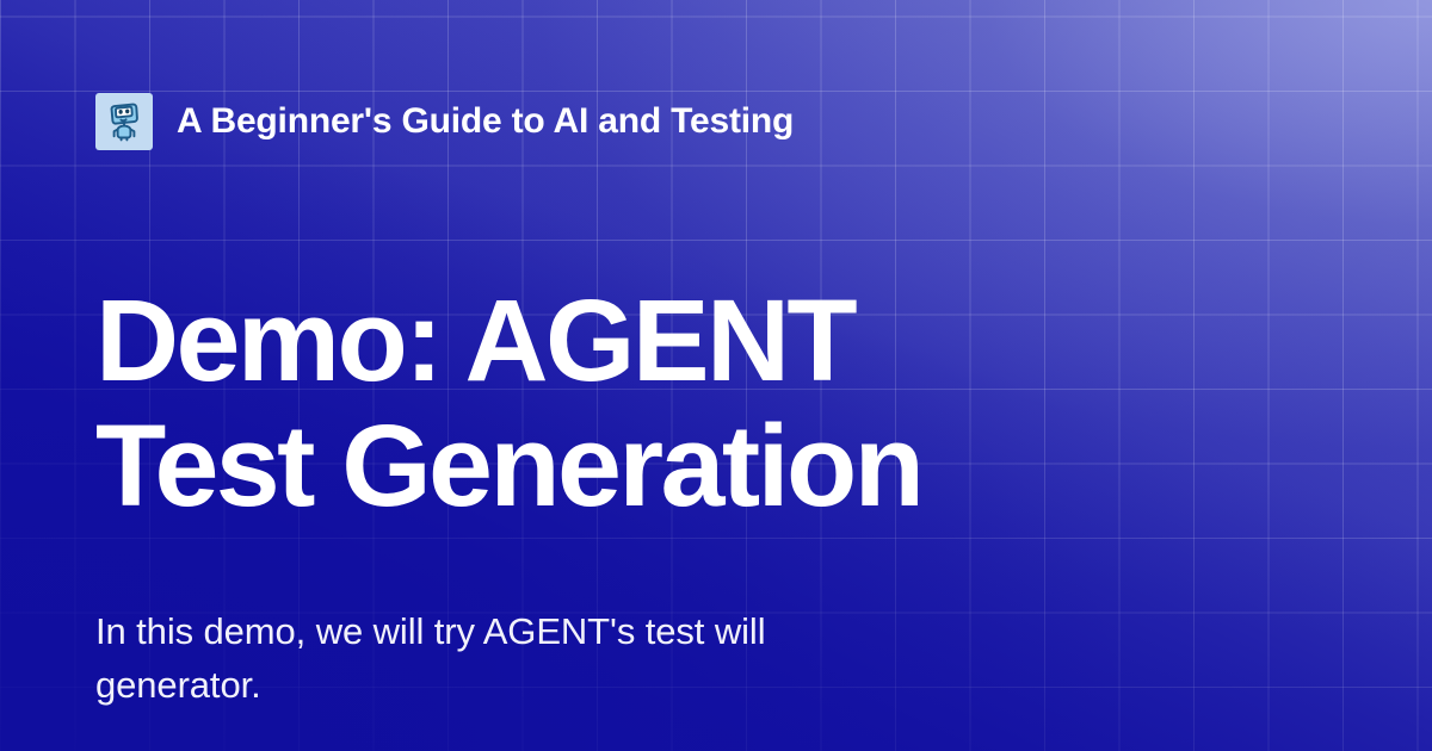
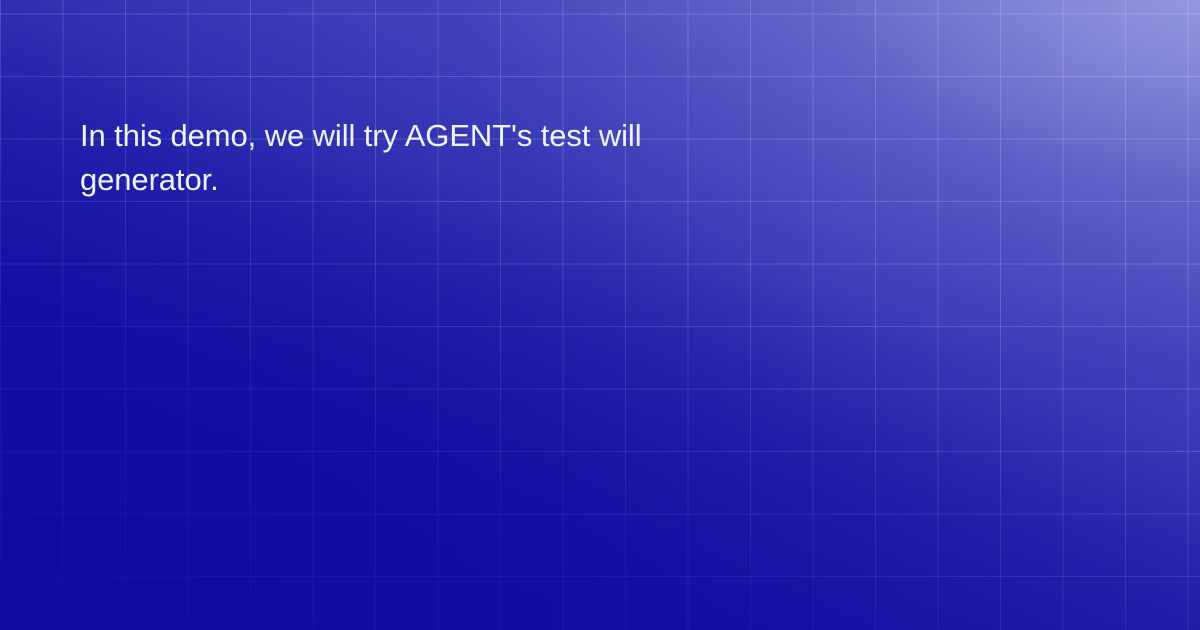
- A Beginner's Guide to AI and Testing
- Demo: AGENT Test Generation
  In this demo, we will try AGENT's test will generator.
